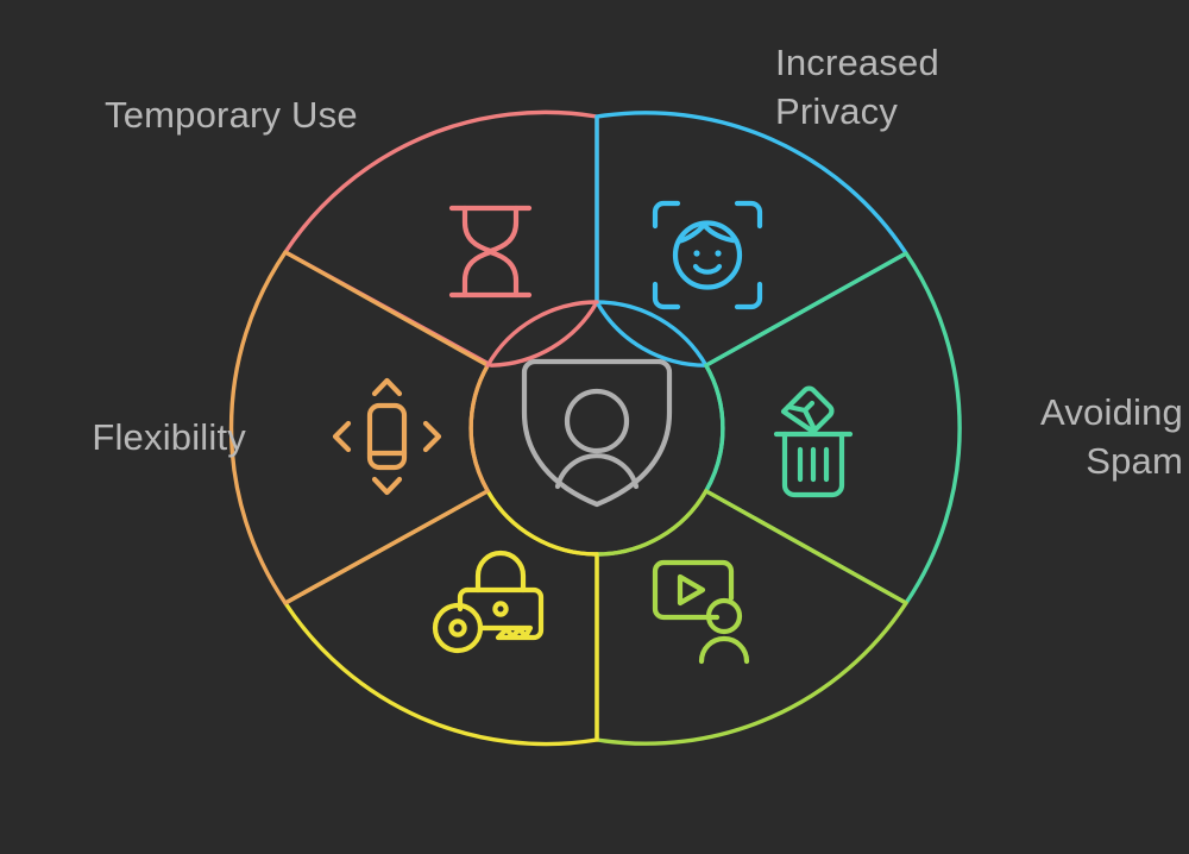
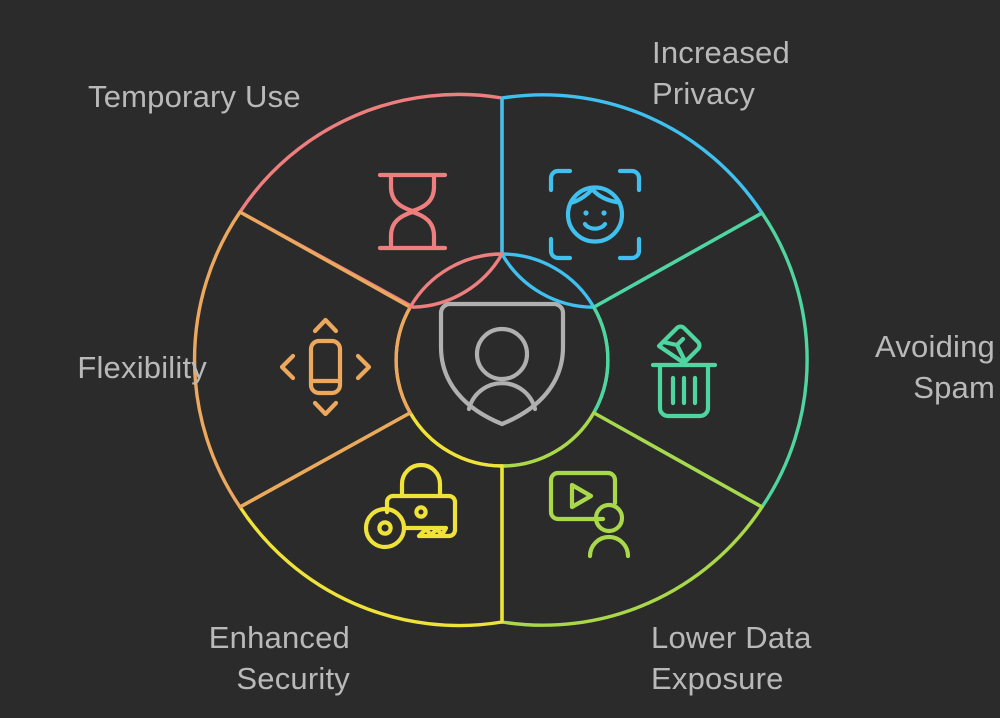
  Temporary Use
  Increased
  Privacy
  Avoiding
  Spam
+ Lower Data
+ Exposure
+ Enhanced
+ Security
  Flexibility
